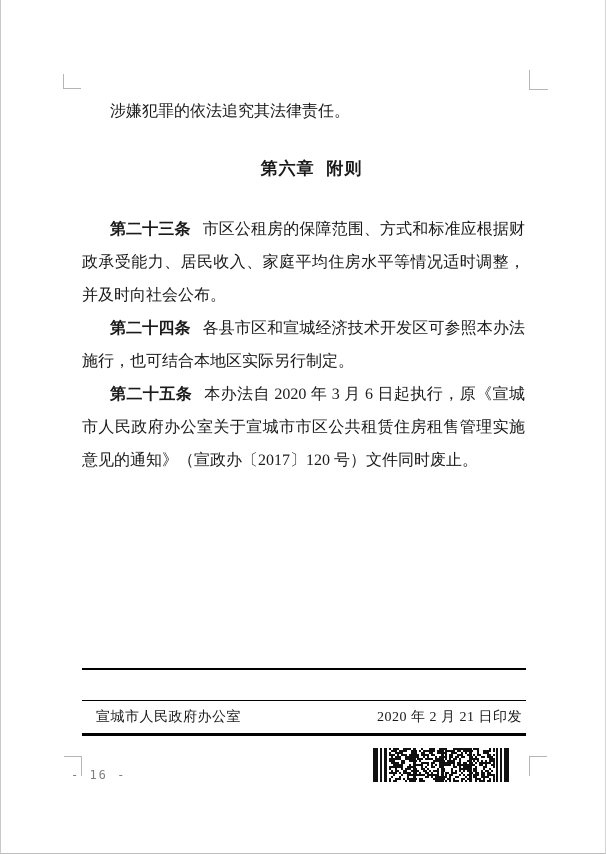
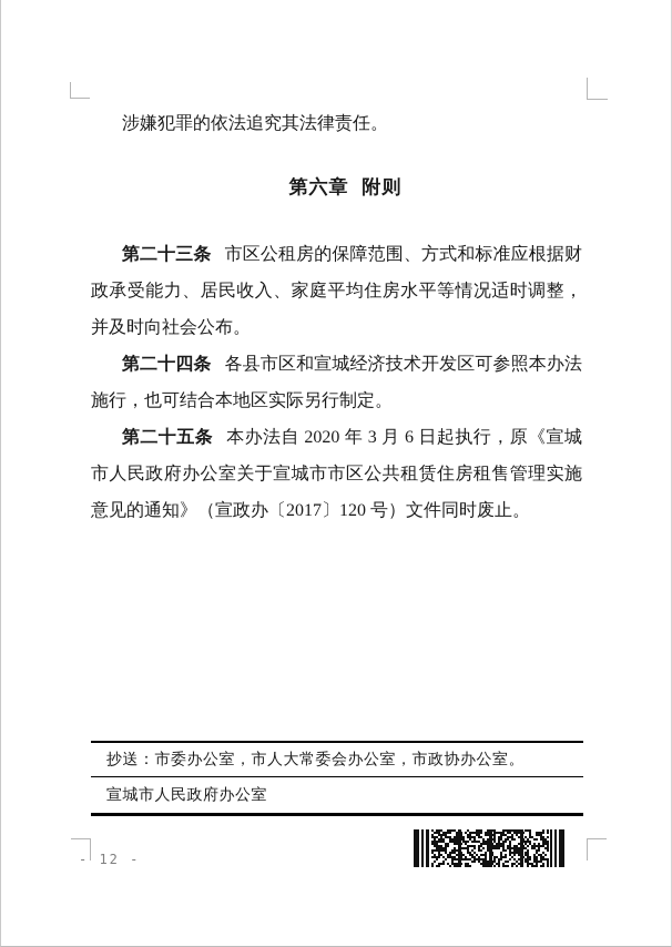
  涉嫌犯罪的依法追究其法律责任。
  第六章 附则
  第二十三条 市区公租房的保障范围、方式和标准应根据财政承受能力、居民收入、家庭平均住房水平等情况适时调整，并及时向社会公布。
  第二十四条 各县市区和宣城经济技术开发区可参照本办法施行，也可结合本地区实际另行制定。
  第二十五条 本办法自 2020 年 3 月 6 日起执行，原《宣城市人民政府办公室关于宣城市市区公共租赁住房租售管理实施意见的通知》（宣政办〔2017〕120 号）文件同时废止。
+ 抄送：市委办公室，市人大常委会办公室，市政协办公室。
  宣城市人民政府办公室
- 2020 年 2 月 21 日印发
- - 16 -
+ - 12 -
